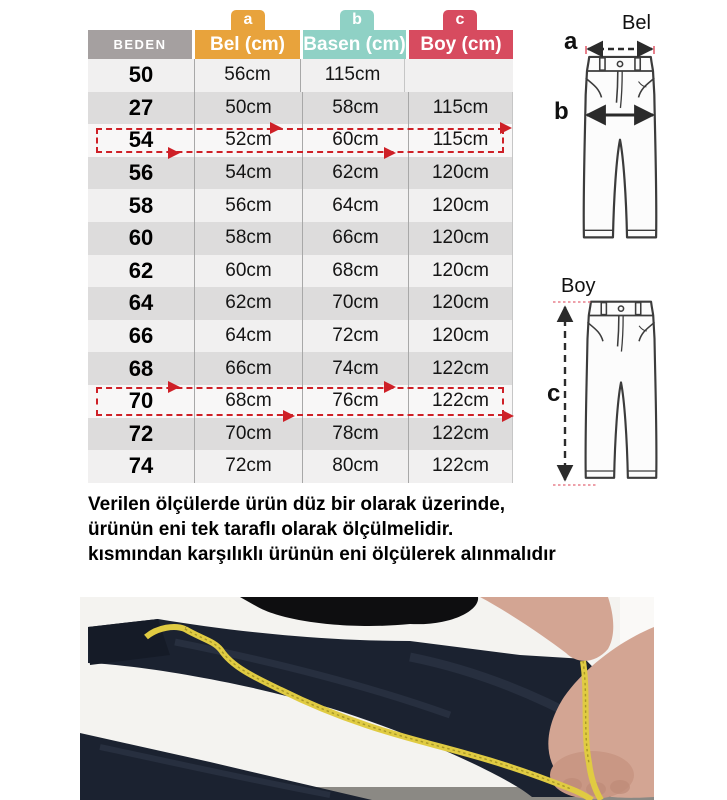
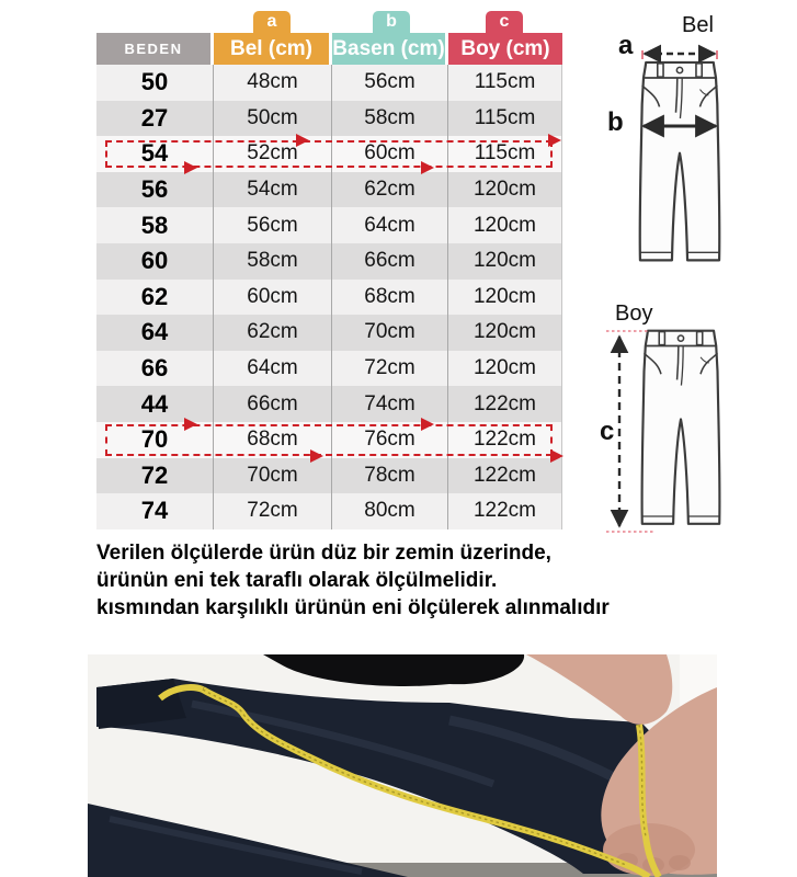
  a
  b
  c
  BEDEN
  Bel (cm)
  Basen (cm)
  Boy (cm)
  50
+ 48cm
  56cm
  115cm
  27
  50cm
  58cm
  115cm
  54
  52cm
  60cm
  115cm
  56
  54cm
  62cm
  120cm
  58
  56cm
  64cm
  120cm
  60
  58cm
  66cm
  120cm
  62
  60cm
  68cm
  120cm
  64
  62cm
  70cm
  120cm
  66
  64cm
  72cm
  120cm
- 68
+ 44
  66cm
  74cm
  122cm
  70
  68cm
  76cm
  122cm
  72
  70cm
  78cm
  122cm
  74
  72cm
  80cm
  122cm
  Bel
  a
  b
  Boy
  c
- Verilen ölçülerde ürün düz bir olarak üzerinde,
+ Verilen ölçülerde ürün düz bir zemin üzerinde,
  ürünün eni tek taraflı olarak ölçülmelidir.
  kısmından karşılıklı ürünün eni ölçülerek alınmalıdır
